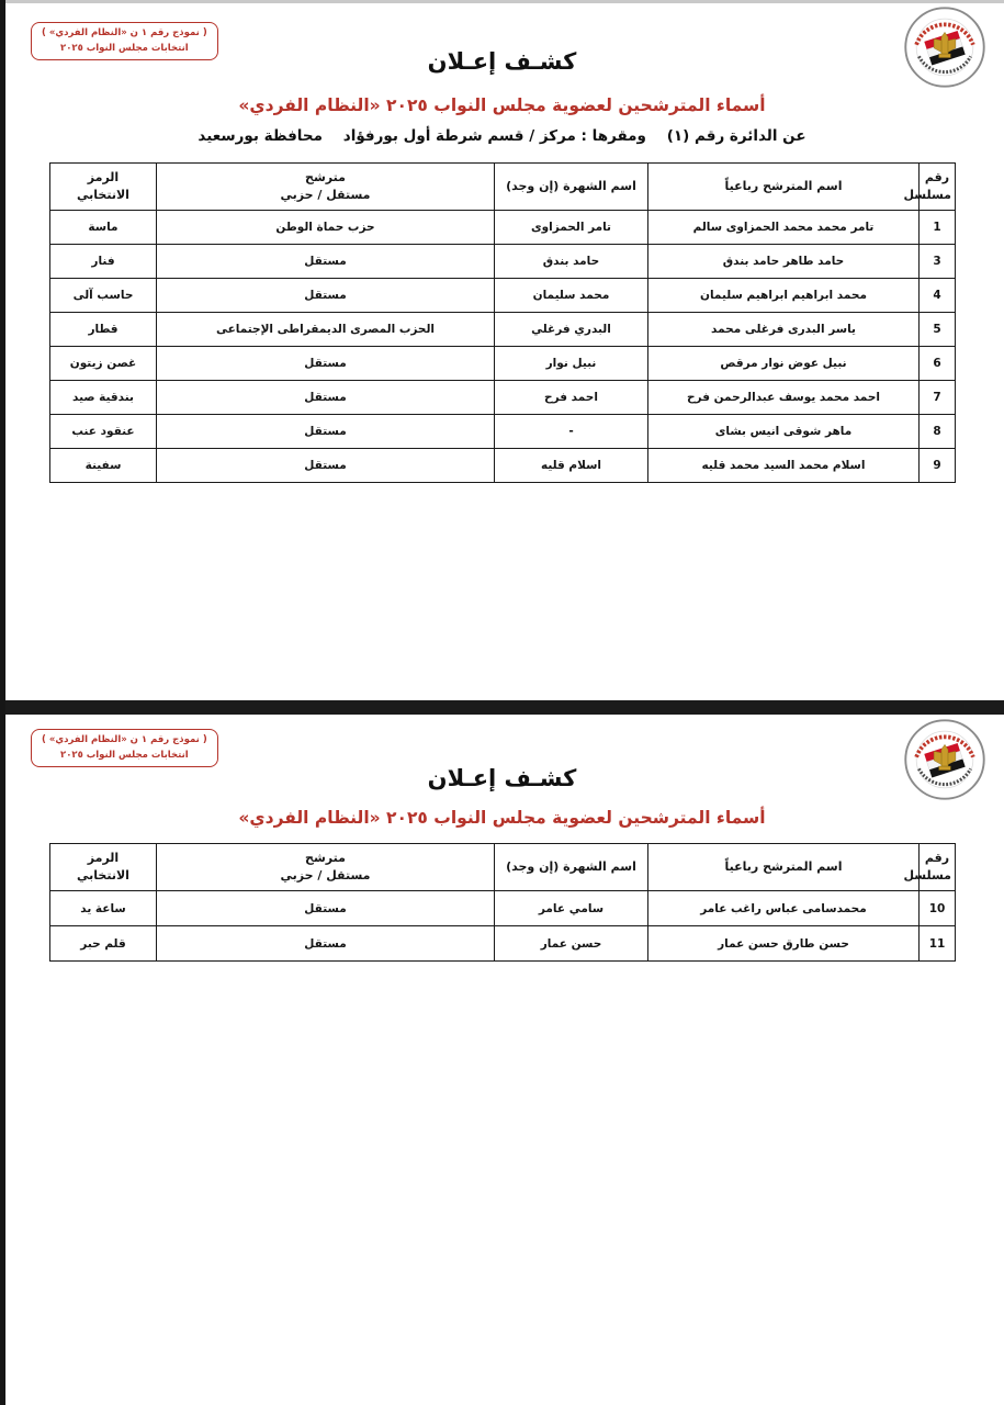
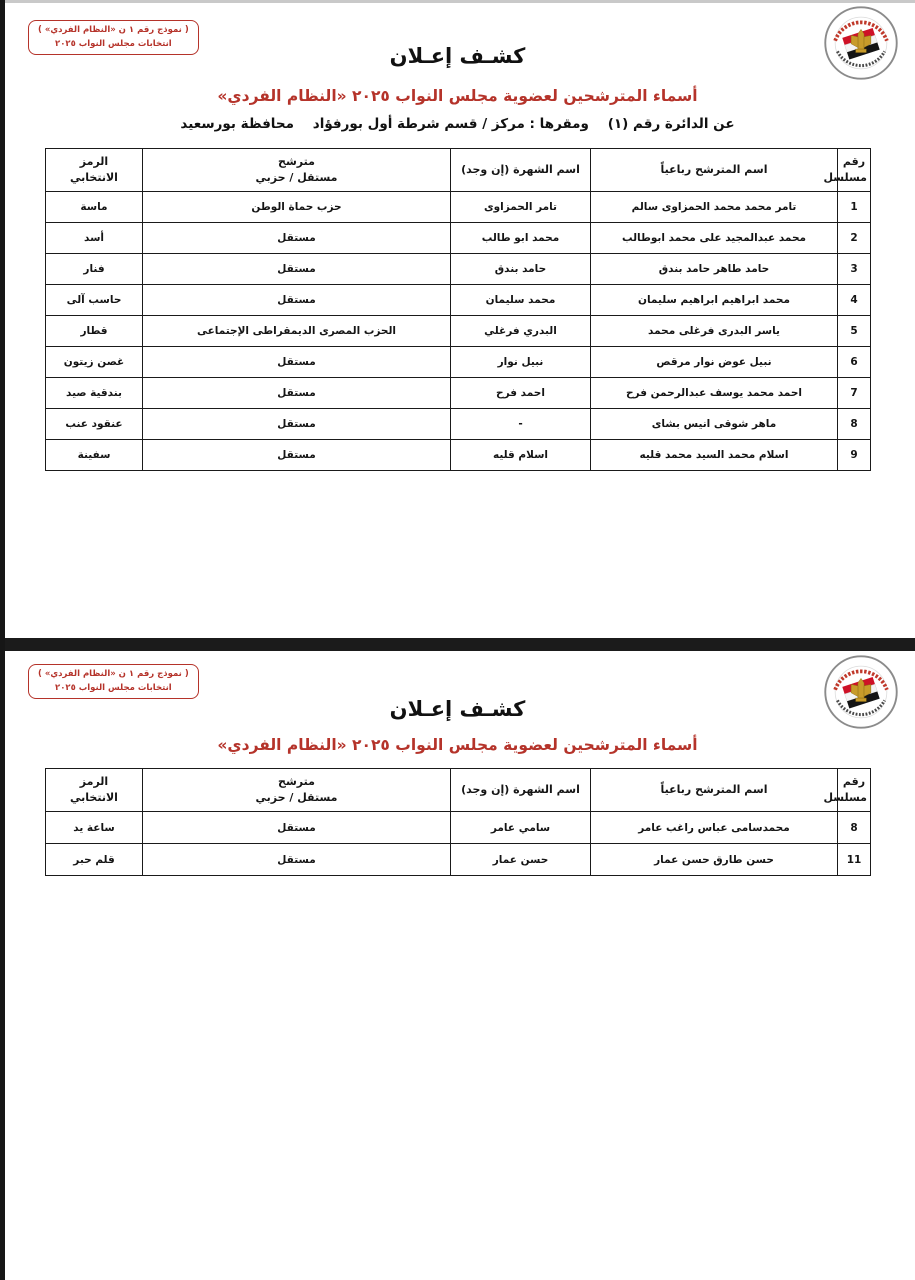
  ( نموذج رقم ١ ن «النظام الفردي» )
  انتخابات مجلس النواب ٢٠٢٥
  كشـف إعـلان
  أسماء المترشحين لعضوية مجلس النواب ٢٠٢٥ «النظام الفردي»
  عن الدائرة رقم (١) ومقرها : مركز / قسم شرطة أول بورفؤاد محافظة بورسعيد
  رقم مسلسل	اسم المترشح رباعياً	اسم الشهرة (إن وجد)	مترشح مستقل / حزبي	الرمز الانتخابي
  1	تامر محمد محمد الحمزاوى سالم	تامر الحمزاوى	حزب حماة الوطن	ماسة
+ 2	محمد عبدالمجيد على محمد ابوطالب	محمد ابو طالب	مستقل	أسد
  3	حامد طاهر حامد بندق	حامد بندق	مستقل	فنار
  4	محمد ابراهيم ابراهيم سليمان	محمد سليمان	مستقل	حاسب آلى
  5	ياسر البدرى فرغلى محمد	البدري فرغلي	الحزب المصرى الديمقراطى الإجتماعى	قطار
  6	نبيل عوض نوار مرقص	نبيل نوار	مستقل	غصن زيتون
  7	احمد محمد يوسف عبدالرحمن فرح	احمد فرح	مستقل	بندقية صيد
  8	ماهر شوقى انيس بشاى	-	مستقل	عنقود عنب
  9	اسلام محمد السيد محمد قليه	اسلام قليه	مستقل	سفينة
  ( نموذج رقم ١ ن «النظام الفردي» )
  انتخابات مجلس النواب ٢٠٢٥
  كشـف إعـلان
  أسماء المترشحين لعضوية مجلس النواب ٢٠٢٥ «النظام الفردي»
  رقم مسلسل	اسم المترشح رباعياً	اسم الشهرة (إن وجد)	مترشح مستقل / حزبي	الرمز الانتخابي
- 10	محمدسامى عباس راغب عامر	سامي عامر	مستقل	ساعة يد
+ 8	محمدسامى عباس راغب عامر	سامي عامر	مستقل	ساعة يد
  11	حسن طارق حسن عمار	حسن عمار	مستقل	قلم حبر
